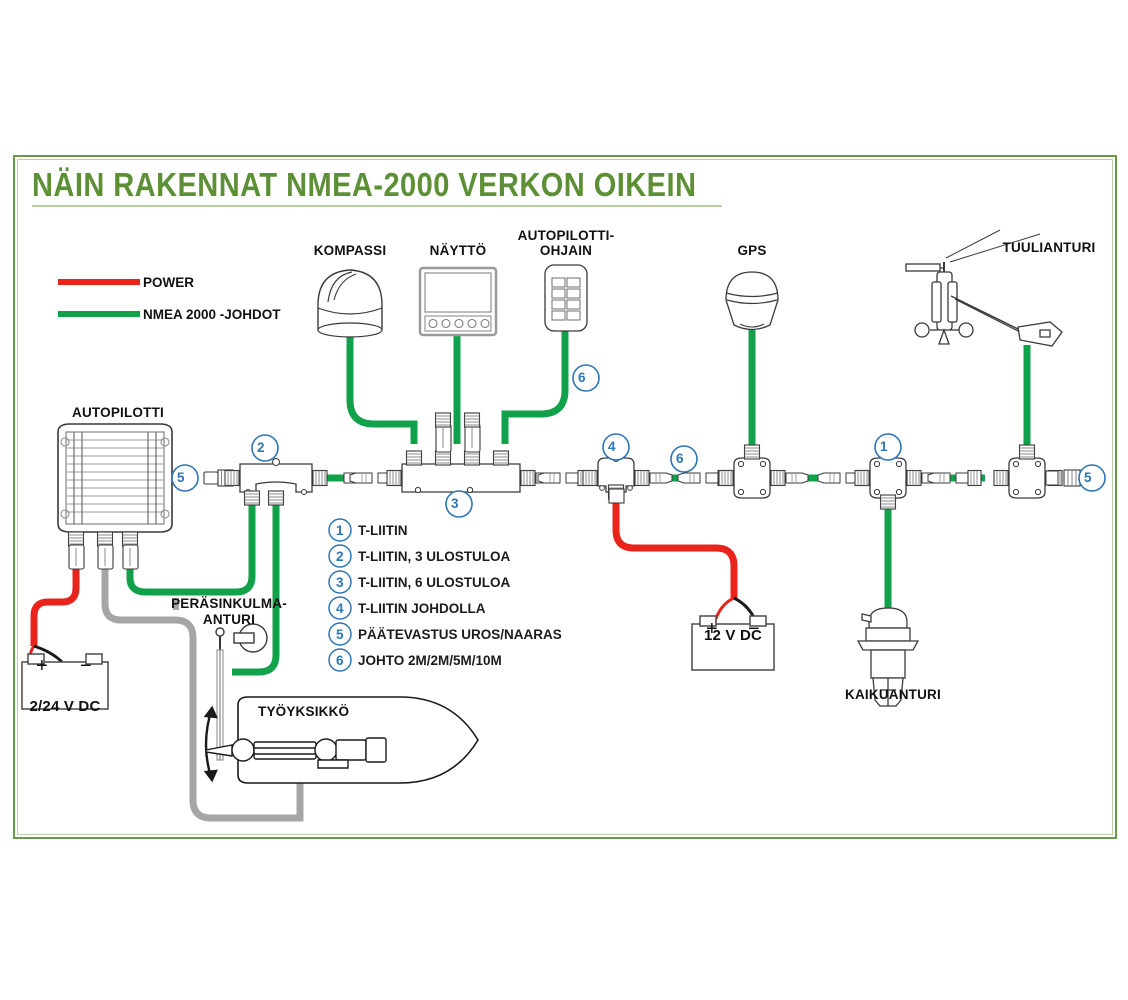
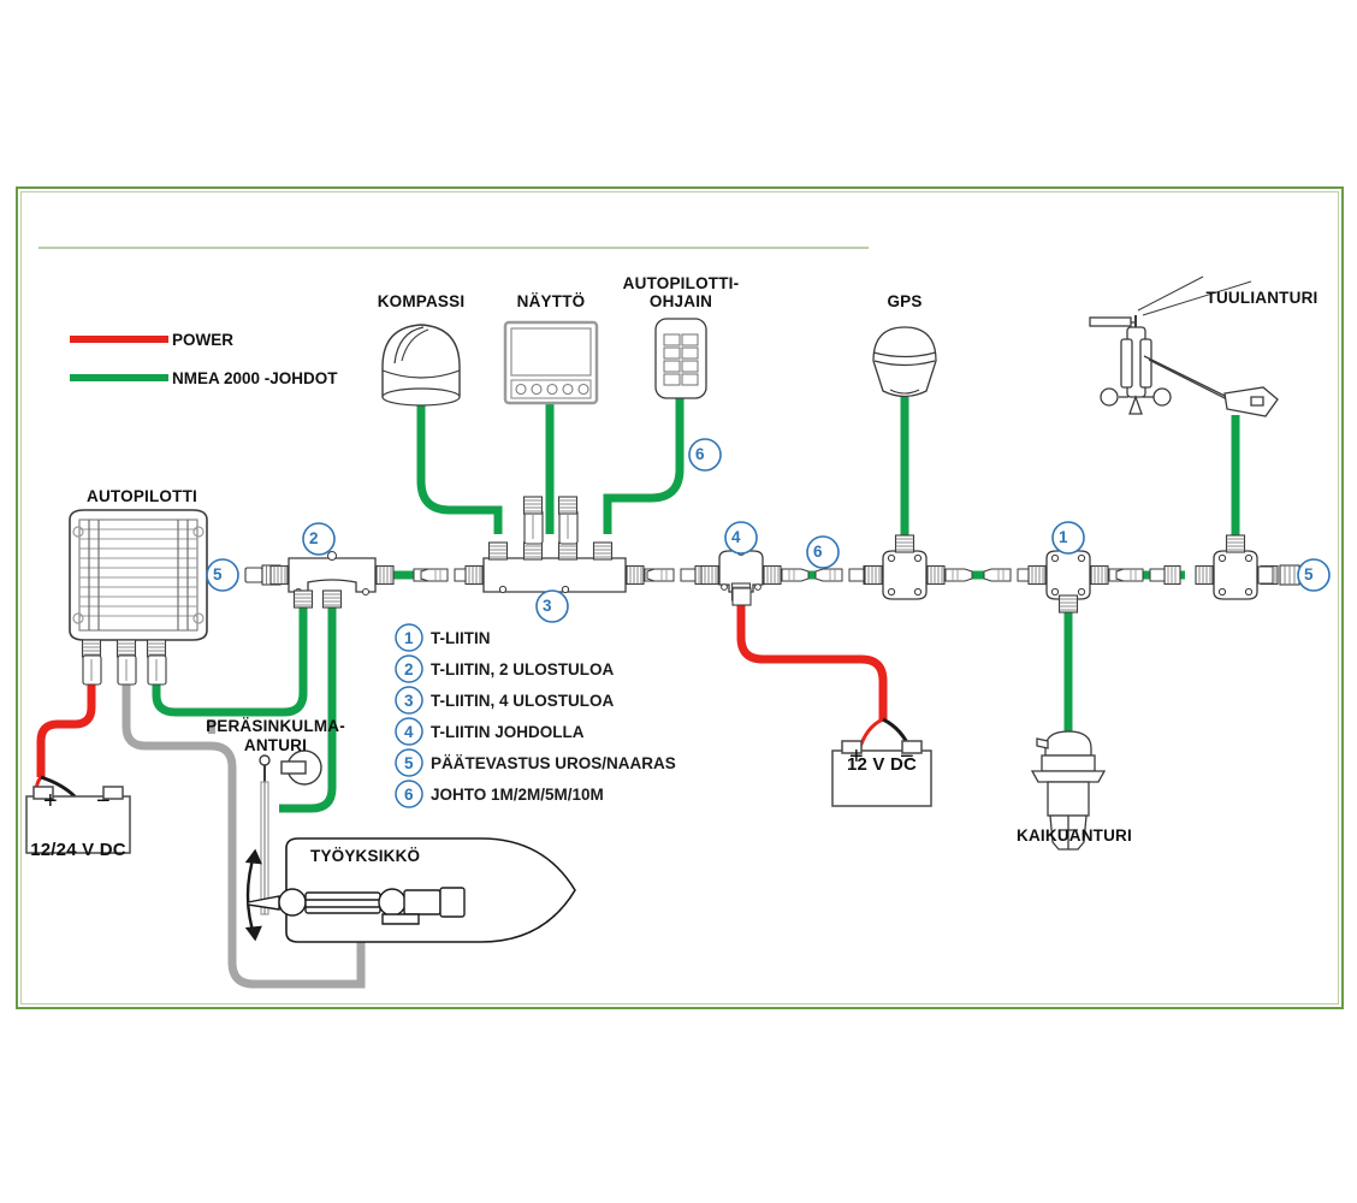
- NÄIN RAKENNAT NMEA-2000 VERKON OIKEIN
  5
  2
  3
  4
  6
  6
  1
  5
  POWER
  NMEA 2000 -JOHDOT
  1
  2
  3
  4
  5
  6
  T-LIITIN
- T-LIITIN, 3 ULOSTULOA
+ T-LIITIN, 2 ULOSTULOA
- T-LIITIN, 6 ULOSTULOA
+ T-LIITIN, 4 ULOSTULOA
  T-LIITIN JOHDOLLA
  PÄÄTEVASTUS UROS/NAARAS
- JOHTO 2M/2M/5M/10M
+ JOHTO 1M/2M/5M/10M
  KOMPASSI
  NÄYTTÖ
  AUTOPILOTTI-
  OHJAIN
  GPS
  TUULIANTURI
  AUTOPILOTTI
  PERÄSINKULMA-
  ANTURI
  TYÖYKSIKKÖ
  KAIKUANTURI
- 2/24 V DC
+ 12/24 V DC
  12 V DC
  +
  −
  +
  −
